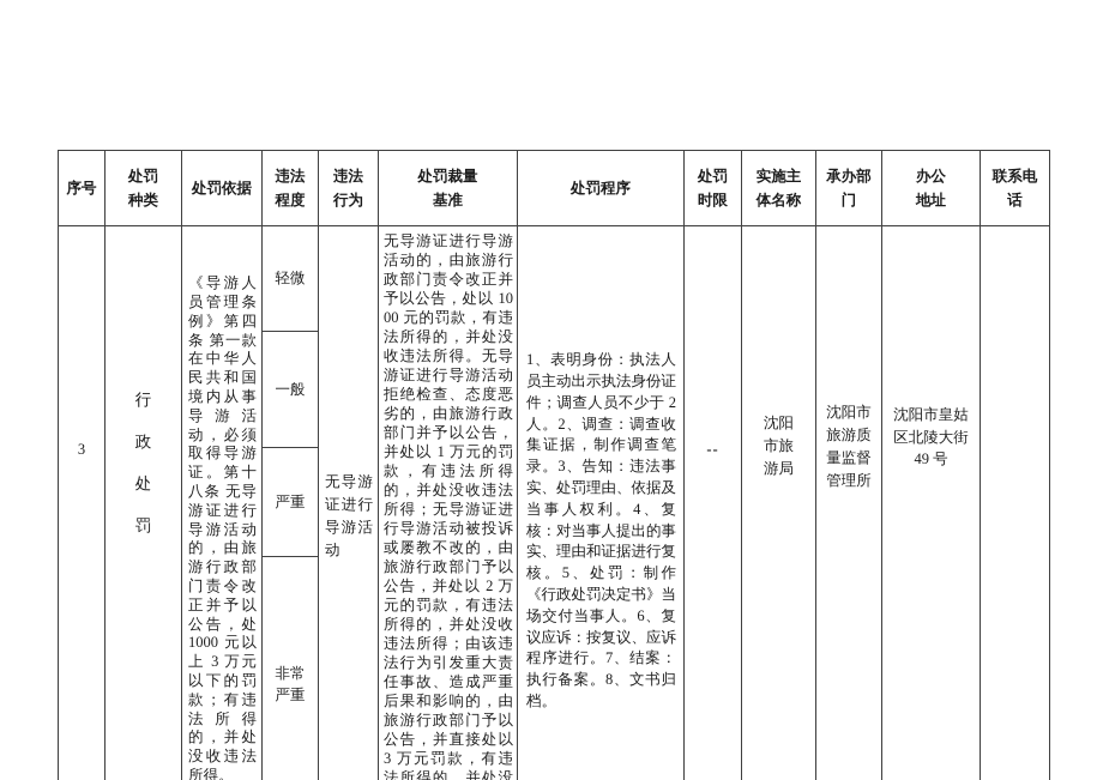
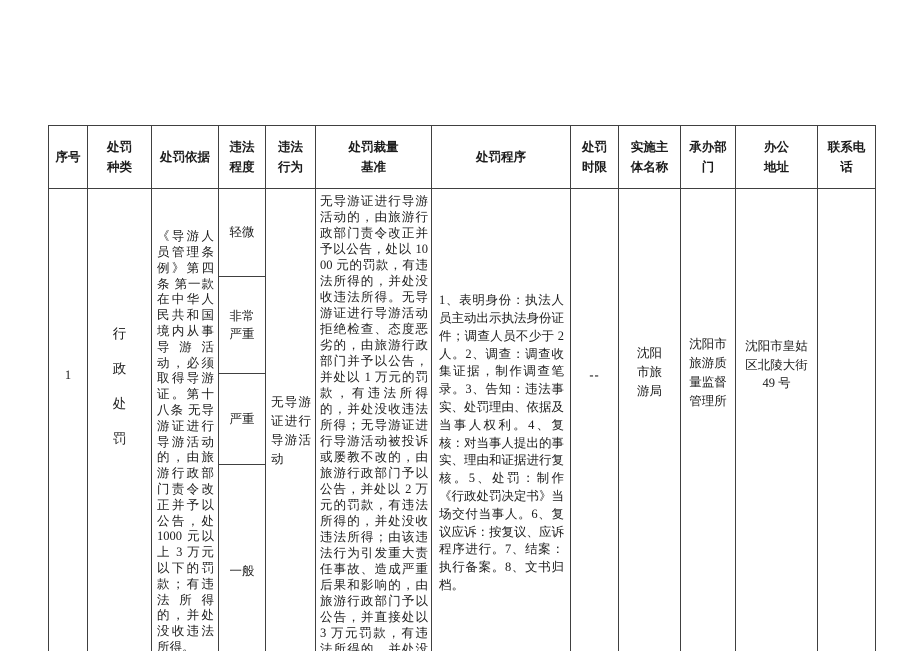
  序号	处罚种类	处罚依据	违法程度	违法行为	处罚裁量基准	处罚程序	处罚时限	实施主体名称	承办部门	办公地址	联系电话
- 3	行政处罚	《导游人员管理条例》第四条 第一款 在中华人民共和国境内从事导游活动，必须取得导游证。第十八条 无导游证进行导游活动的，由旅游行政部门责令改正并予以公告，处 1000 元以上 3 万元以下的罚款；有违法所得的，并处没收违法所得。	轻微	无导游证进行导游活动	无导游证进行导游活动的，由旅游行政部门责令改正并予以公告，处以 1000 元的罚款，有违法所得的，并处没收违法所得。无导游证进行导游活动拒绝检查、态度恶劣的，由旅游行政部门并予以公告，并处以 1 万元的罚款，有违法所得的，并处没收违法所得；无导游证进行导游活动被投诉或屡教不改的，由旅游行政部门予以公告，并处以 2 万元的罚款，有违法所得的，并处没收违法所得；由该违法行为引发重大责任事故、造成严重后果和影响的，由旅游行政部门予以公告，并直接处以 3 万元罚款，有违法所得的，并处没	1、表明身份：执法人员主动出示执法身份证件；调查人员不少于 2 人。2、调查：调查收集证据，制作调查笔录。3、告知：违法事实、处罚理由、依据及当事人权利。4、复核：对当事人提出的事实、理由和证据进行复核。5、处罚：制作《行政处罚决定书》当场交付当事人。6、复议应诉：按复议、应诉程序进行。7、结案：执行备案。8、文书归档。	--	沈阳市旅游局	沈阳市旅游质量监督管理所	沈阳市皇姑区北陵大街 49 号
+ 1	行政处罚	《导游人员管理条例》第四条 第一款 在中华人民共和国境内从事导游活动，必须取得导游证。第十八条 无导游证进行导游活动的，由旅游行政部门责令改正并予以公告，处 1000 元以上 3 万元以下的罚款；有违法所得的，并处没收违法所得。	轻微	无导游证进行导游活动	无导游证进行导游活动的，由旅游行政部门责令改正并予以公告，处以 1000 元的罚款，有违法所得的，并处没收违法所得。无导游证进行导游活动拒绝检查、态度恶劣的，由旅游行政部门并予以公告，并处以 1 万元的罚款，有违法所得的，并处没收违法所得；无导游证进行导游活动被投诉或屡教不改的，由旅游行政部门予以公告，并处以 2 万元的罚款，有违法所得的，并处没收违法所得；由该违法行为引发重大责任事故、造成严重后果和影响的，由旅游行政部门予以公告，并直接处以 3 万元罚款，有违法所得的，并处没	1、表明身份：执法人员主动出示执法身份证件；调查人员不少于 2 人。2、调查：调查收集证据，制作调查笔录。3、告知：违法事实、处罚理由、依据及当事人权利。4、复核：对当事人提出的事实、理由和证据进行复核。5、处罚：制作《行政处罚决定书》当场交付当事人。6、复议应诉：按复议、应诉程序进行。7、结案：执行备案。8、文书归档。	--	沈阳市旅游局	沈阳市旅游质量监督管理所	沈阳市皇姑区北陵大街 49 号
- 一般
+ 非常严重
  严重
- 非常严重
+ 一般
